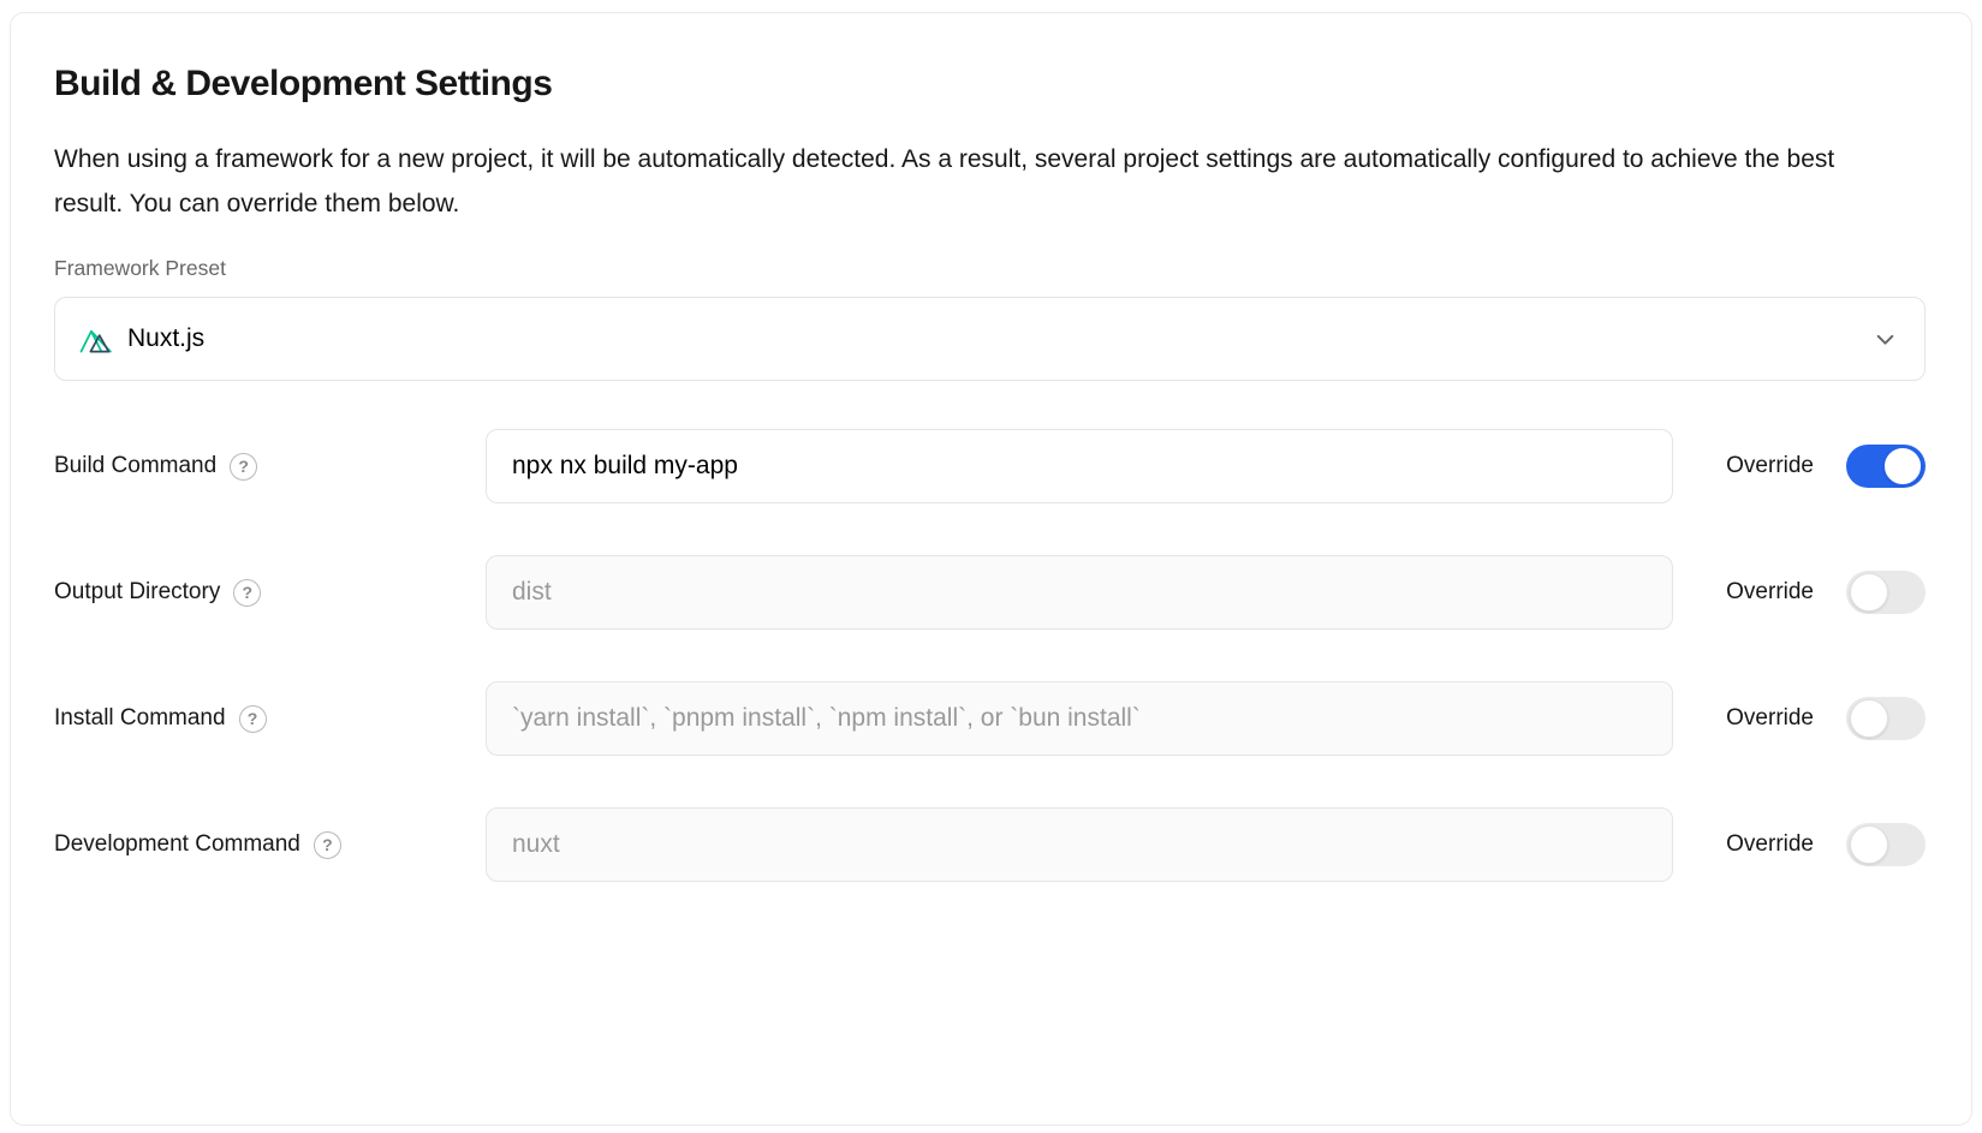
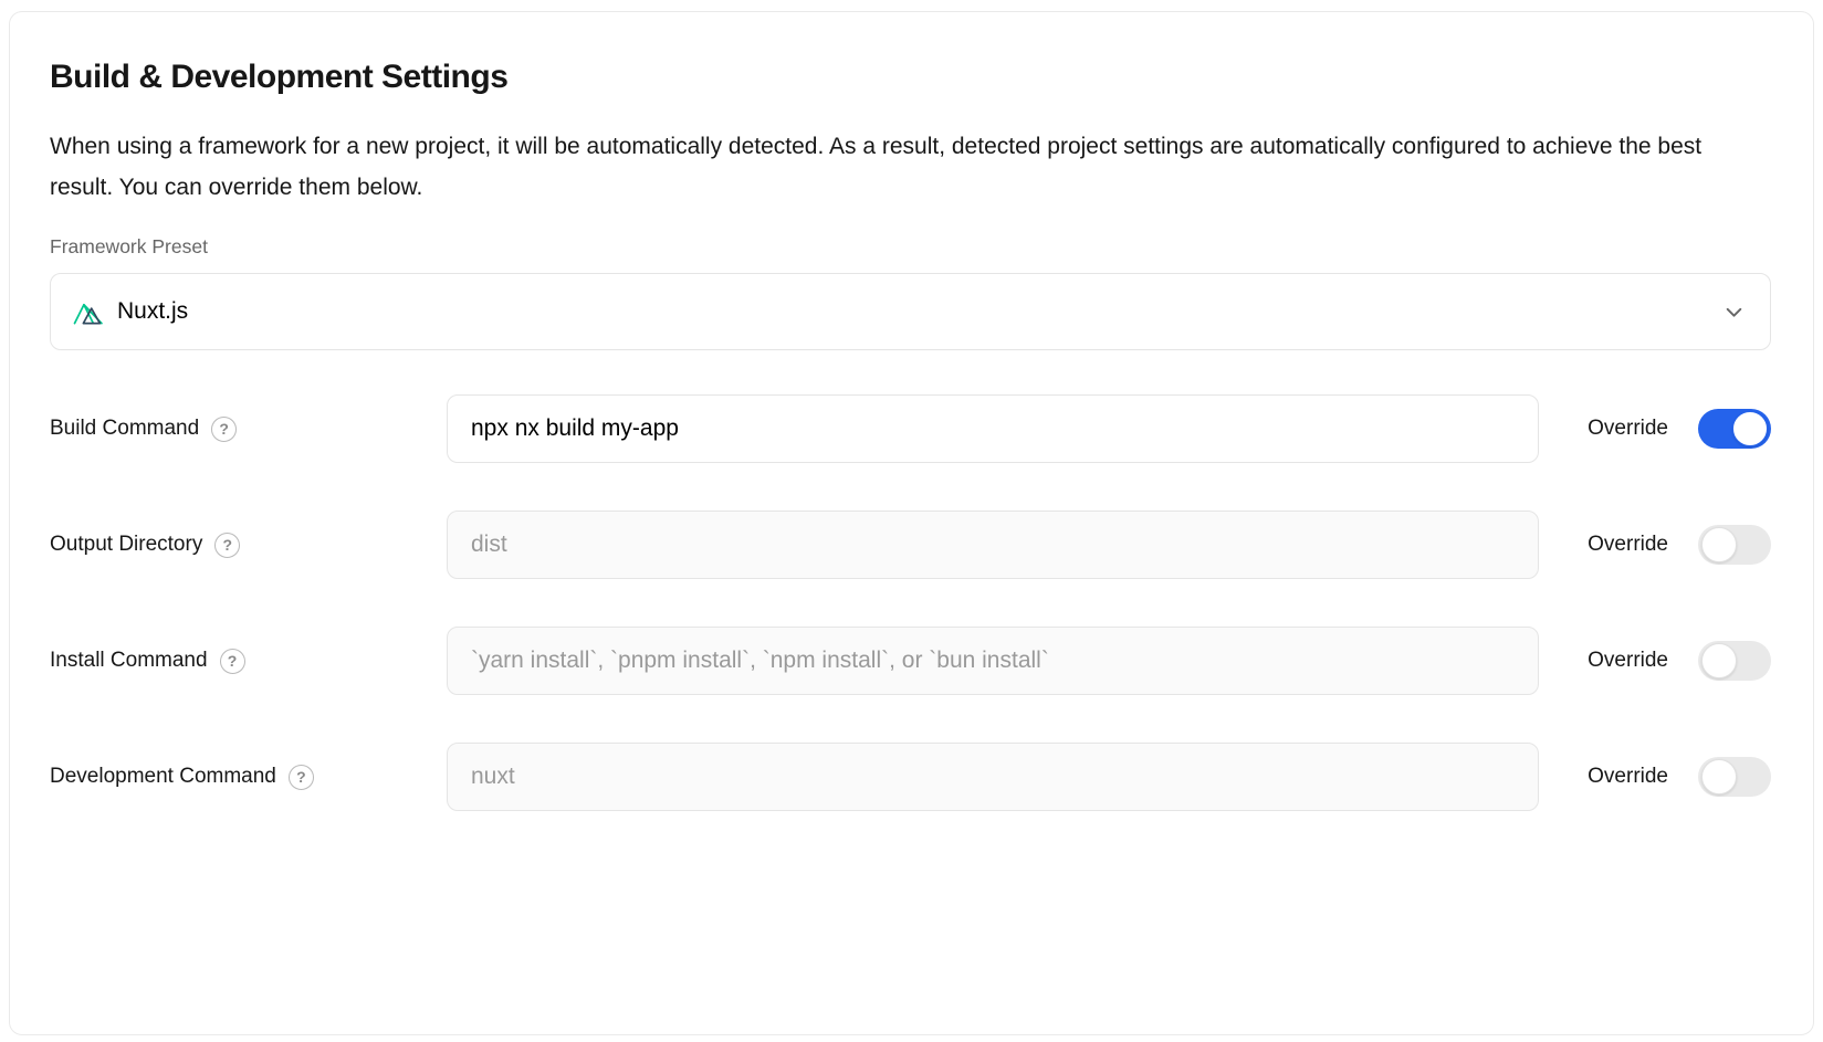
  Build & Development Settings
- When using a framework for a new project, it will be automatically detected. As a result, several project settings are automatically configured to achieve the best result. You can override them below.
+ When using a framework for a new project, it will be automatically detected. As a result, detected project settings are automatically configured to achieve the best result. You can override them below.
  Framework Preset
  Nuxt.js
  Build Command
  ?
  npx nx build my-app
  Override
  Output Directory
  ?
  dist
  Override
  Install Command
  ?
  `yarn install`, `pnpm install`, `npm install`, or `bun install`
  Override
  Development Command
  ?
  nuxt
  Override
